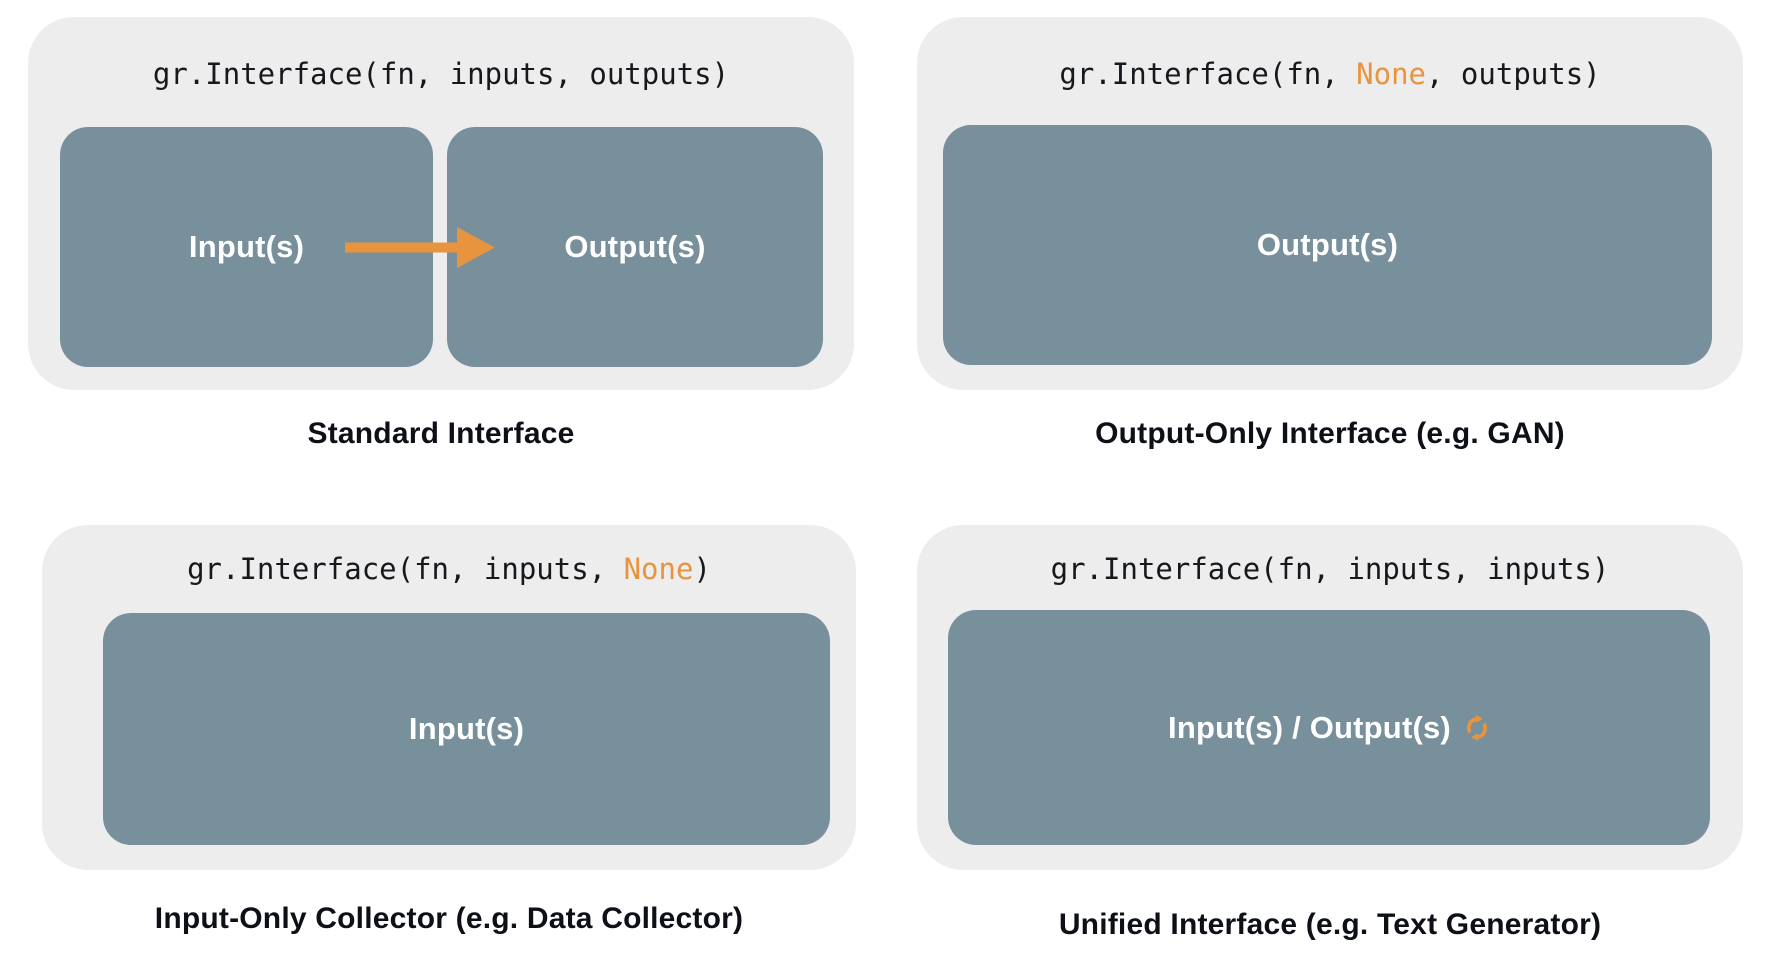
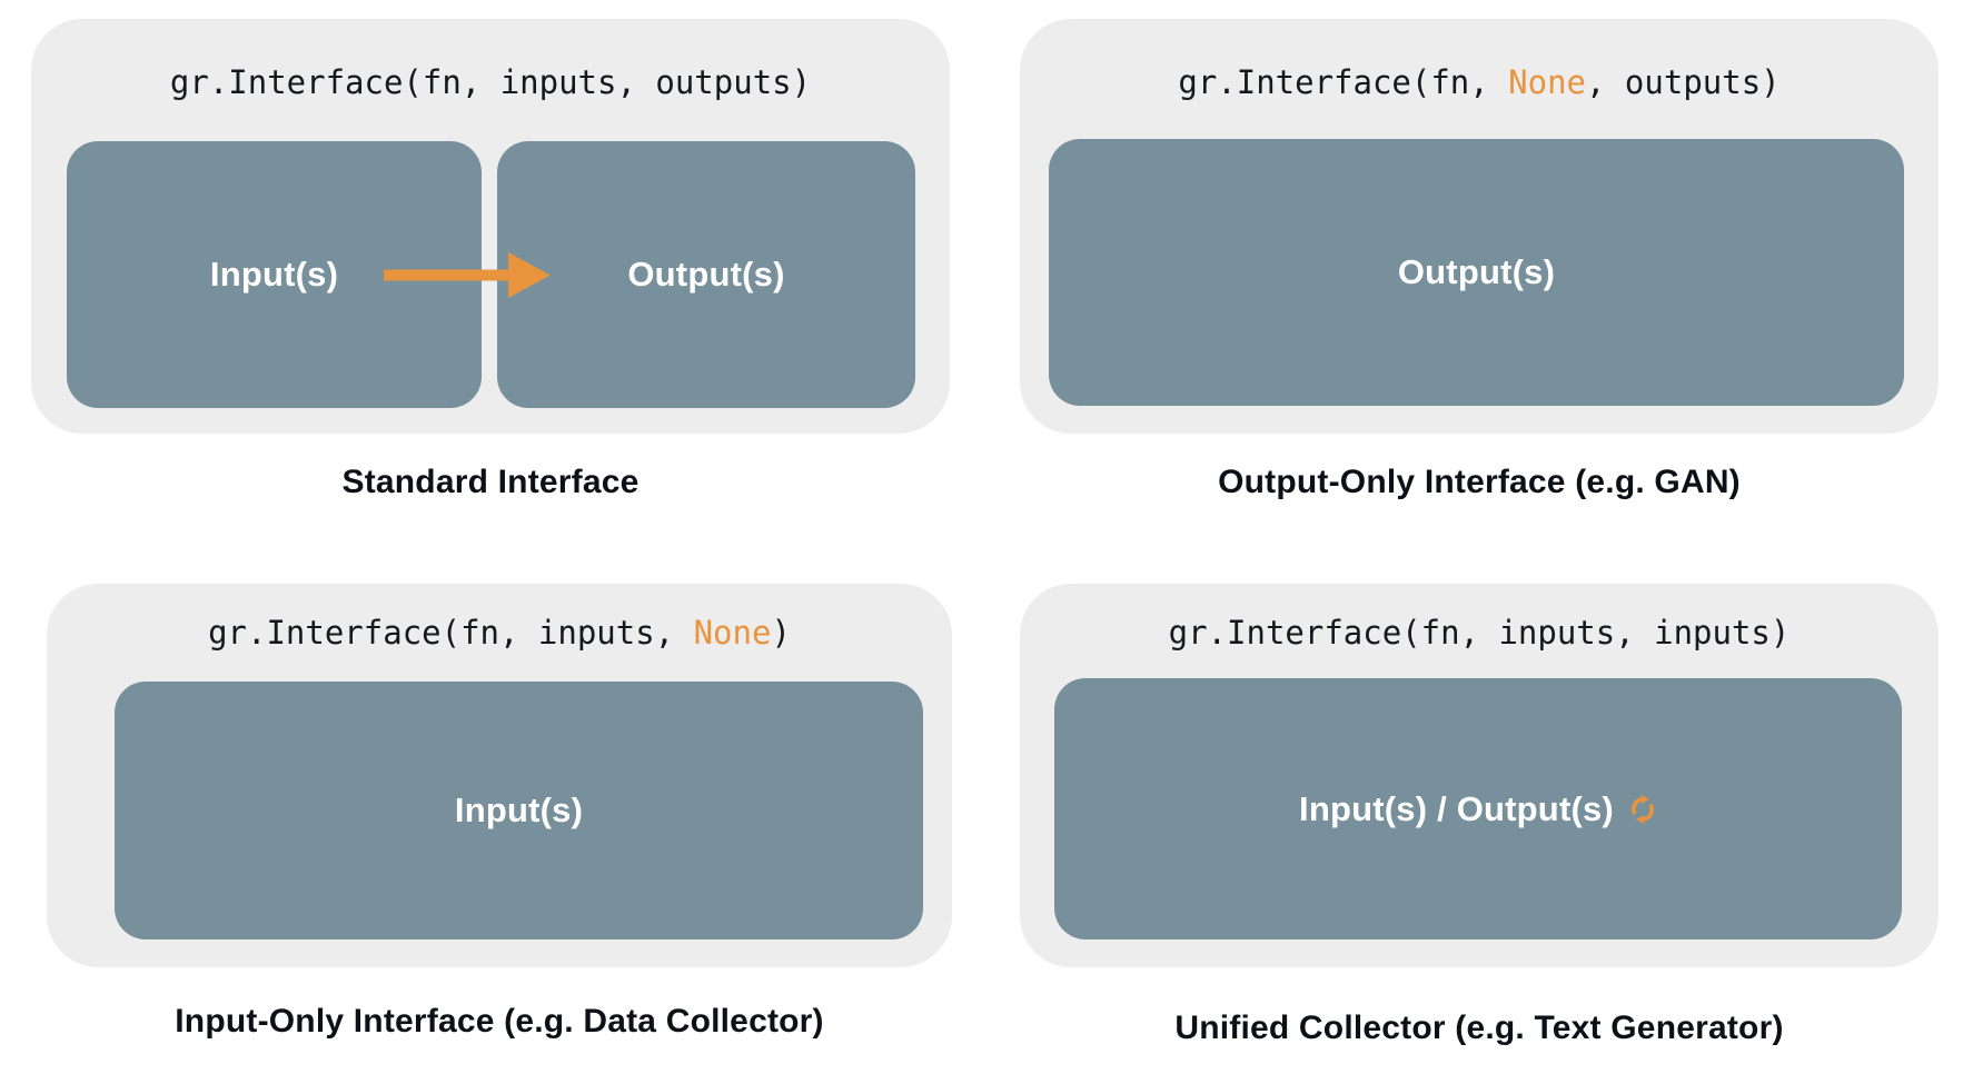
  gr.Interface(fn, inputs, outputs)
  Input(s)
  Output(s)
  gr.Interface(fn, None, outputs)
  Output(s)
  gr.Interface(fn, inputs, None)
  Input(s)
  gr.Interface(fn, inputs, inputs)
  Input(s) / Output(s)
  Standard Interface
  Output-Only Interface (e.g. GAN)
- Input-Only Collector (e.g. Data Collector)
+ Input-Only Interface (e.g. Data Collector)
- Unified Interface (e.g. Text Generator)
+ Unified Collector (e.g. Text Generator)
